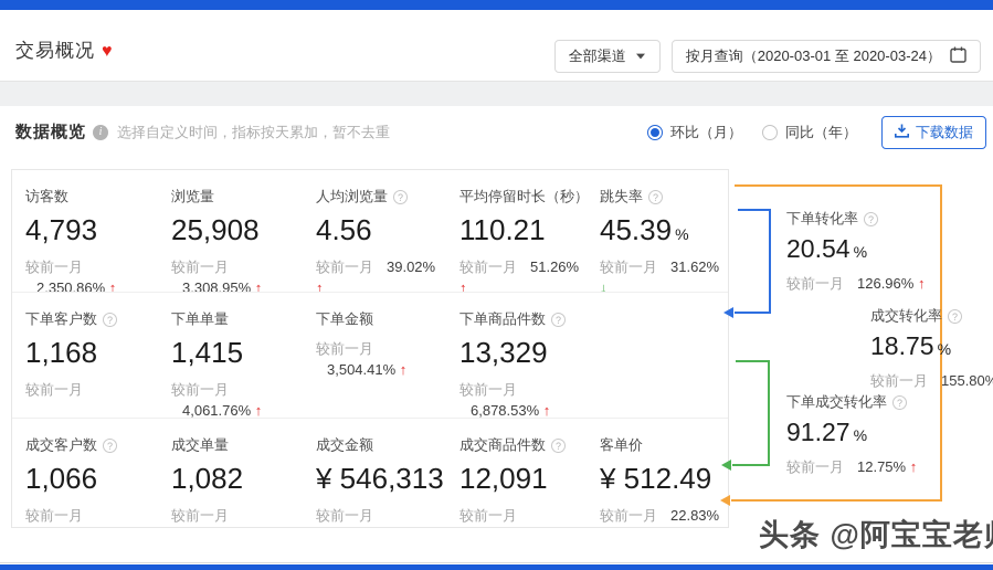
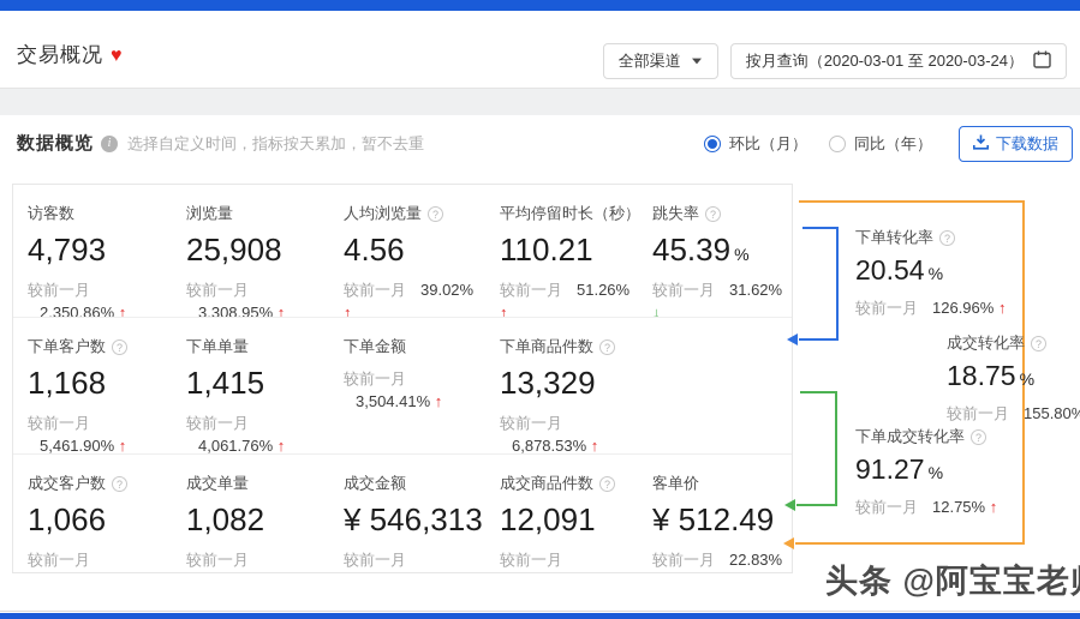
  交易概况 ♥
  全部渠道
  按月查询（2020-03-01 至 2020-03-24）
  数据概览
  i
  选择自定义时间，指标按天累加，暂不去重
  环比（月）
  同比（年）
  下载数据
  访客数
  4,793
  较前一月
  2,350.86% ↑
  浏览量
  25,908
  较前一月
  3,308.95% ↑
  人均浏览量
  ?
  4.56
  较前一月 39.02% ↑
  平均停留时长（秒）
  110.21
  较前一月 51.26% ↑
  跳失率
  ?
  45.39 %
  较前一月 31.62% ↓
  下单客户数
  ?
  1,168
  较前一月
+ 5,461.90% ↑
  下单单量
  1,415
  较前一月
  4,061.76% ↑
  下单金额
  较前一月
  3,504.41% ↑
  下单商品件数
  ?
  13,329
  较前一月
  6,878.53% ↑
  成交客户数
  ?
  1,066
  较前一月
  成交单量
  1,082
  较前一月
  成交金额
  ¥ 546,313
  较前一月
  成交商品件数
  ?
  12,091
  较前一月
  客单价
  ¥ 512.49
  较前一月 22.83%
  下单转化率
  ?
  20.54 %
  较前一月 126.96% ↑
  成交转化率
  ?
  18.75 %
  较前一月 155.80%
  下单成交转化率
  ?
  91.27 %
  较前一月 12.75% ↑
  头条 @阿宝宝老
